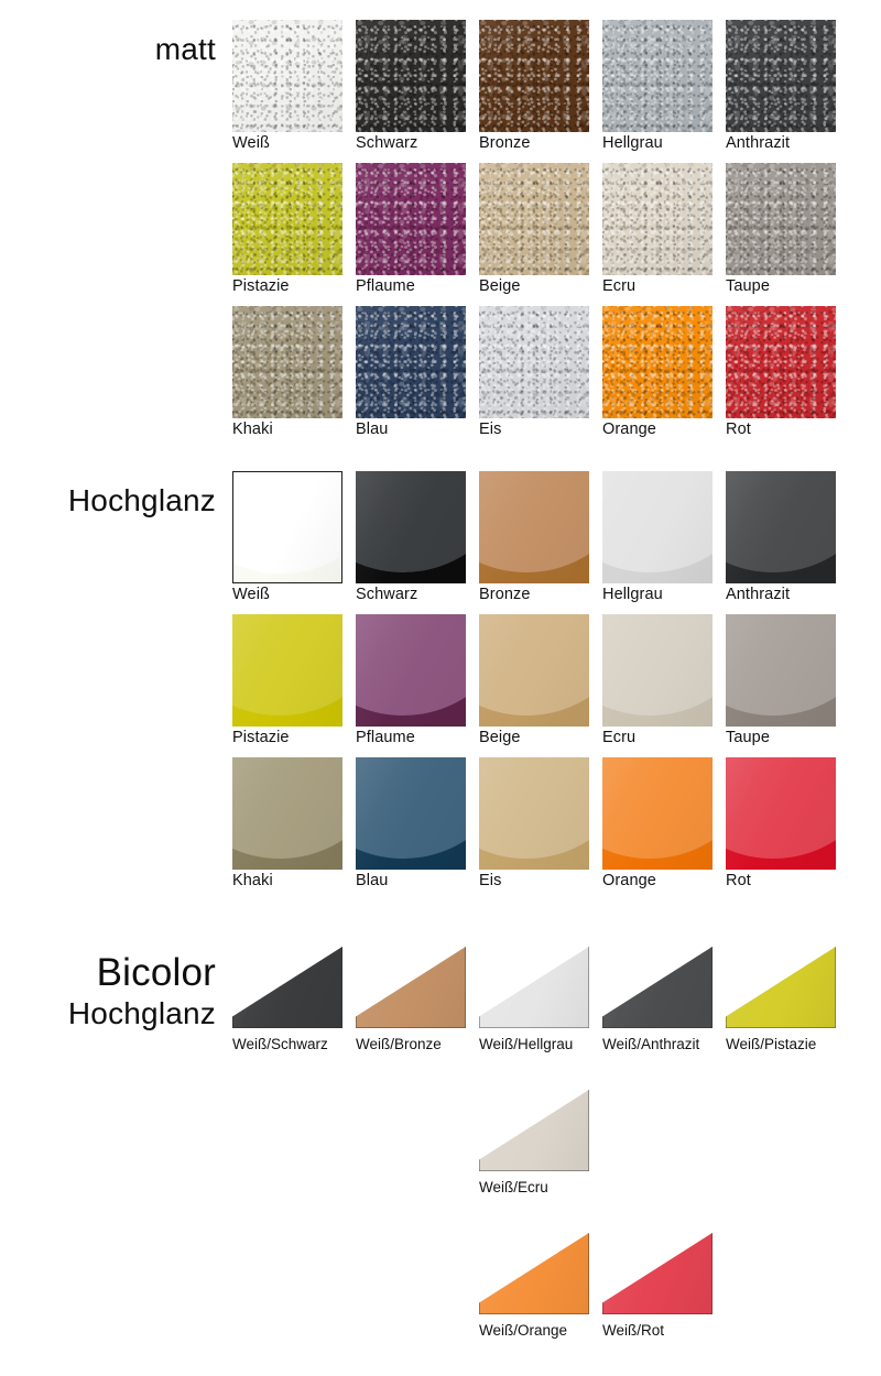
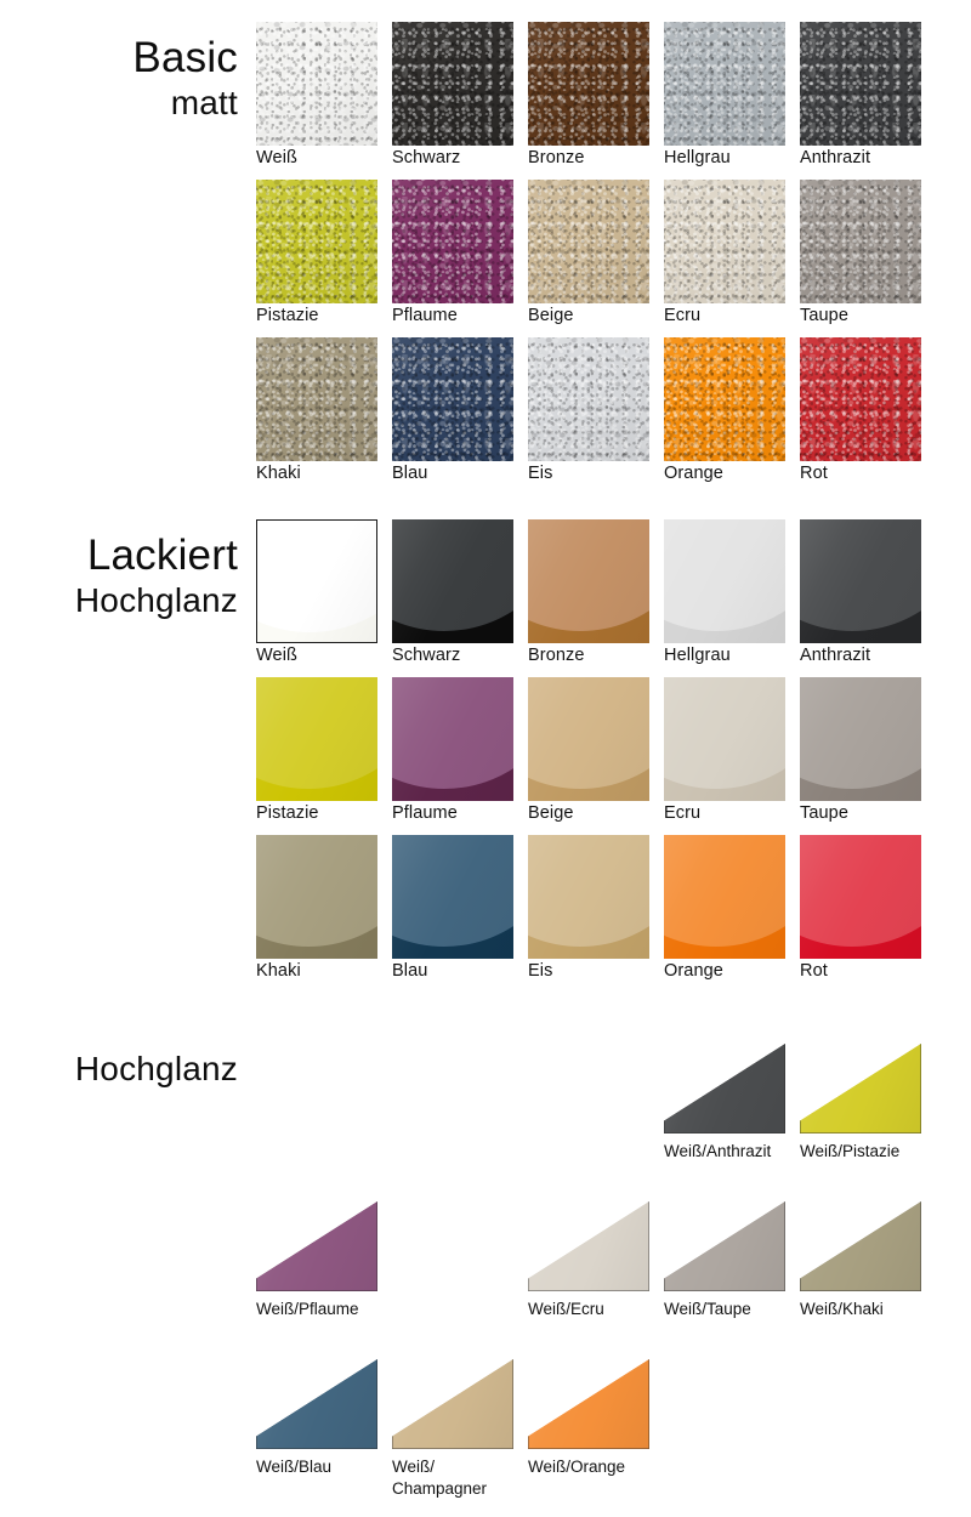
+ Basic
  matt
  Weiß
  Schwarz
  Bronze
  Hellgrau
  Anthrazit
  Pistazie
  Pflaume
  Beige
  Ecru
  Taupe
  Khaki
  Blau
  Eis
  Orange
  Rot
+ Lackiert
  Hochglanz
  Weiß
  Schwarz
  Bronze
  Hellgrau
  Anthrazit
  Pistazie
  Pflaume
  Beige
  Ecru
  Taupe
  Khaki
  Blau
  Eis
  Orange
  Rot
- Bicolor
  Hochglanz
- Weiß/Schwarz
- Weiß/Bronze
- Weiß/Hellgrau
  Weiß/Anthrazit
  Weiß/Pistazie
+ Weiß/Pflaume
  Weiß/Ecru
+ Weiß/Taupe
+ Weiß/Khaki
+ Weiß/Blau
+ Weiß/
+ Champagner
  Weiß/Orange
- Weiß/Rot
